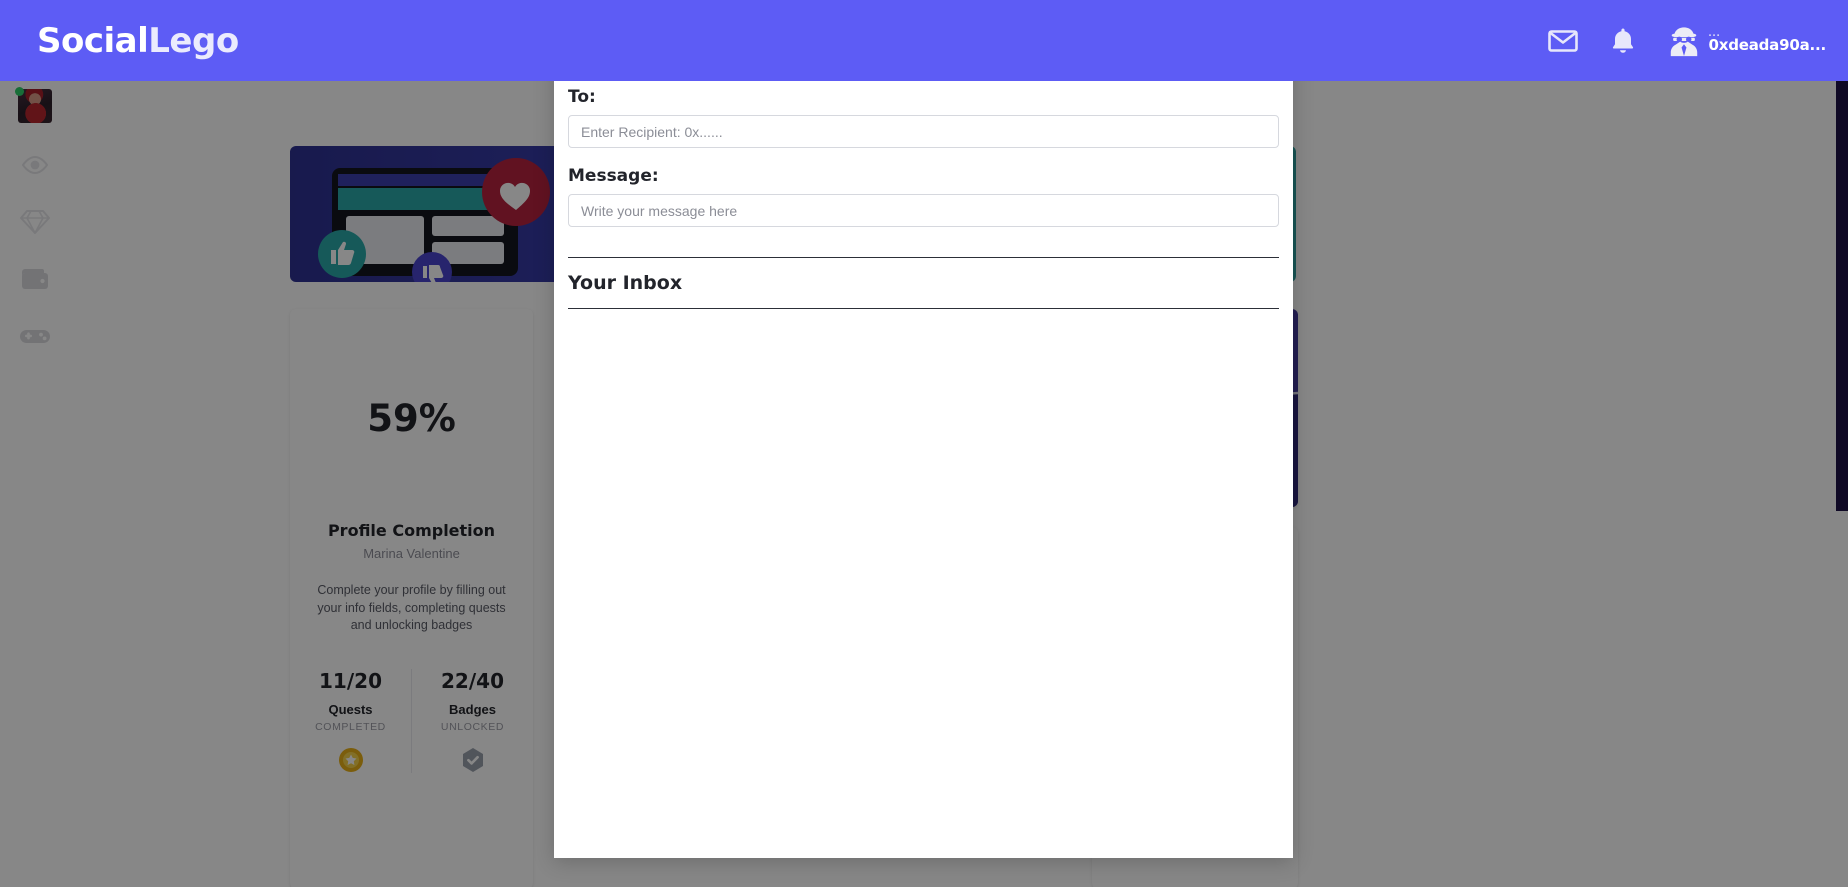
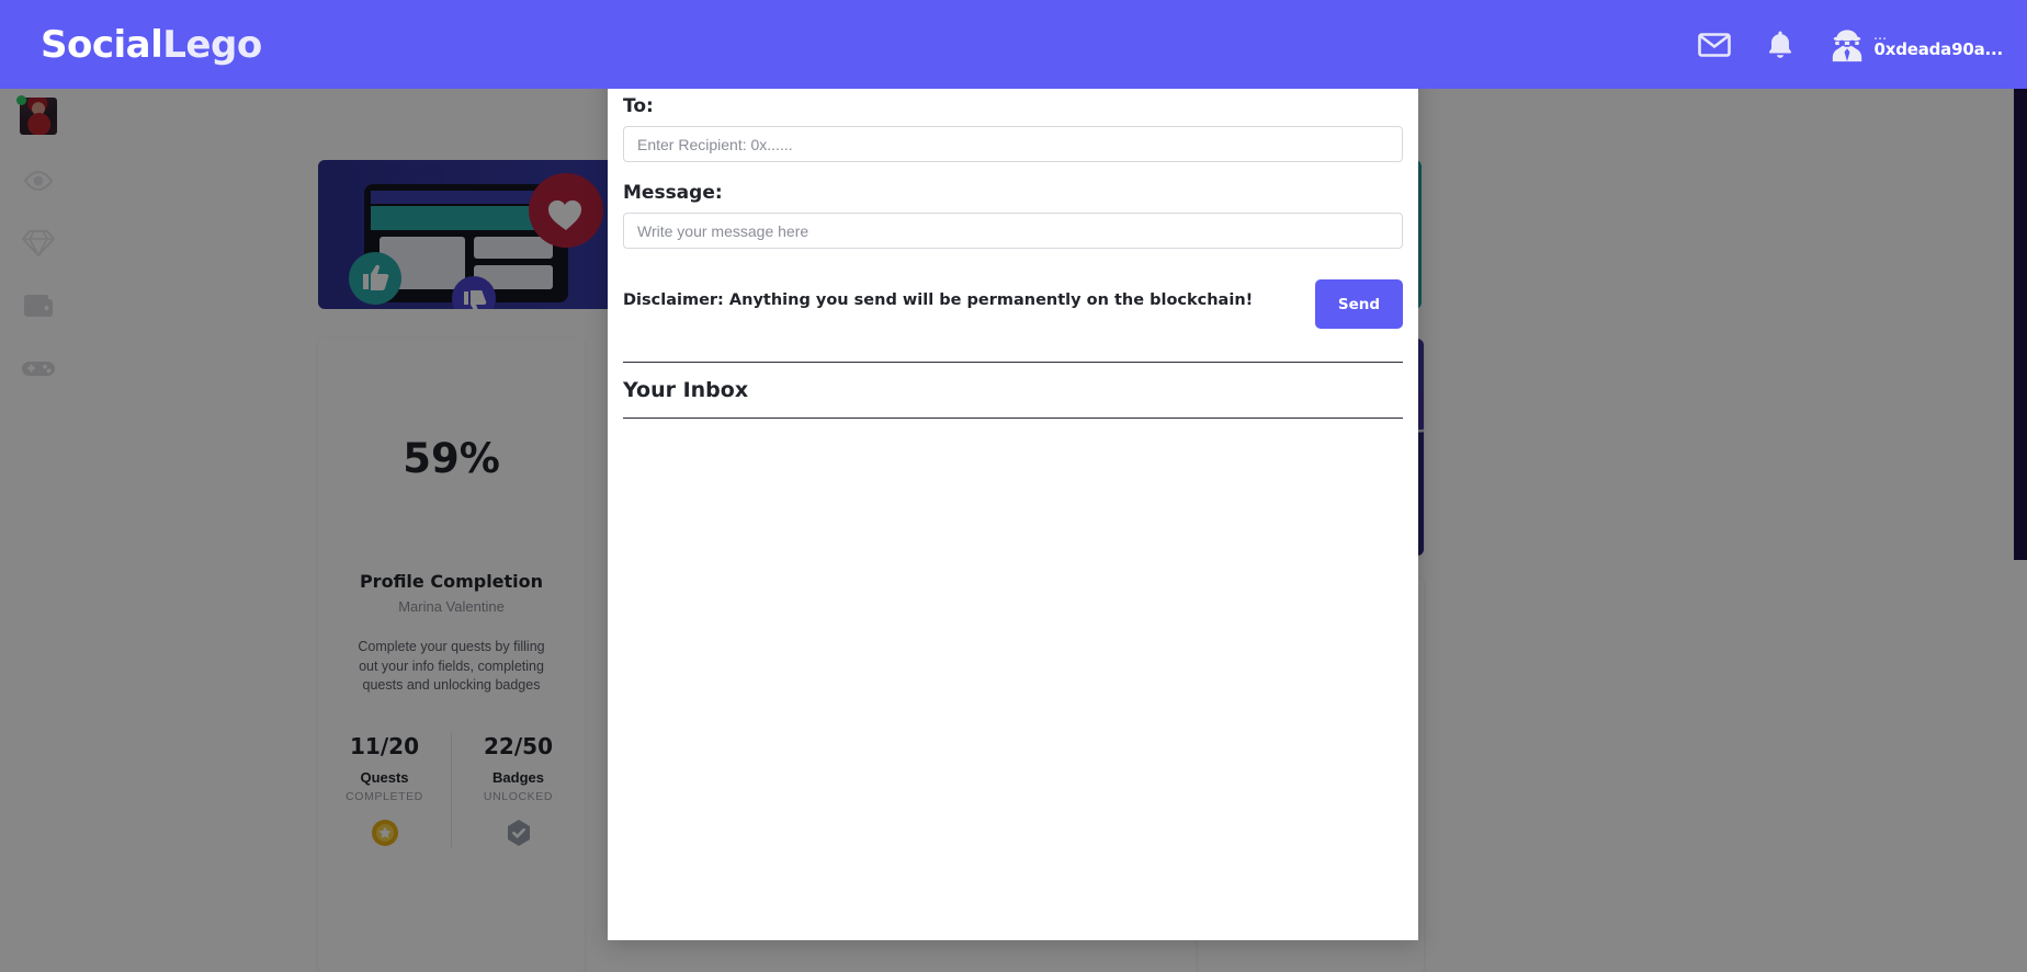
  SocialLego
  ...
  0xdeada90a...
  59%
  Profile Completion
  Marina Valentine
- Complete your profile by filling out your info fields, completing quests and unlocking badges
+ Complete your quests by filling out your info fields, completing quests and unlocking badges
  11/20
  Quests
  COMPLETED
- 22/40
+ 22/50
  Badges
  UNLOCKED
  To:
  Enter Recipient: 0x......
  Message:
  Write your message here
+ Disclaimer: Anything you send will be permanently on the blockchain!
+ Send
  Your Inbox
